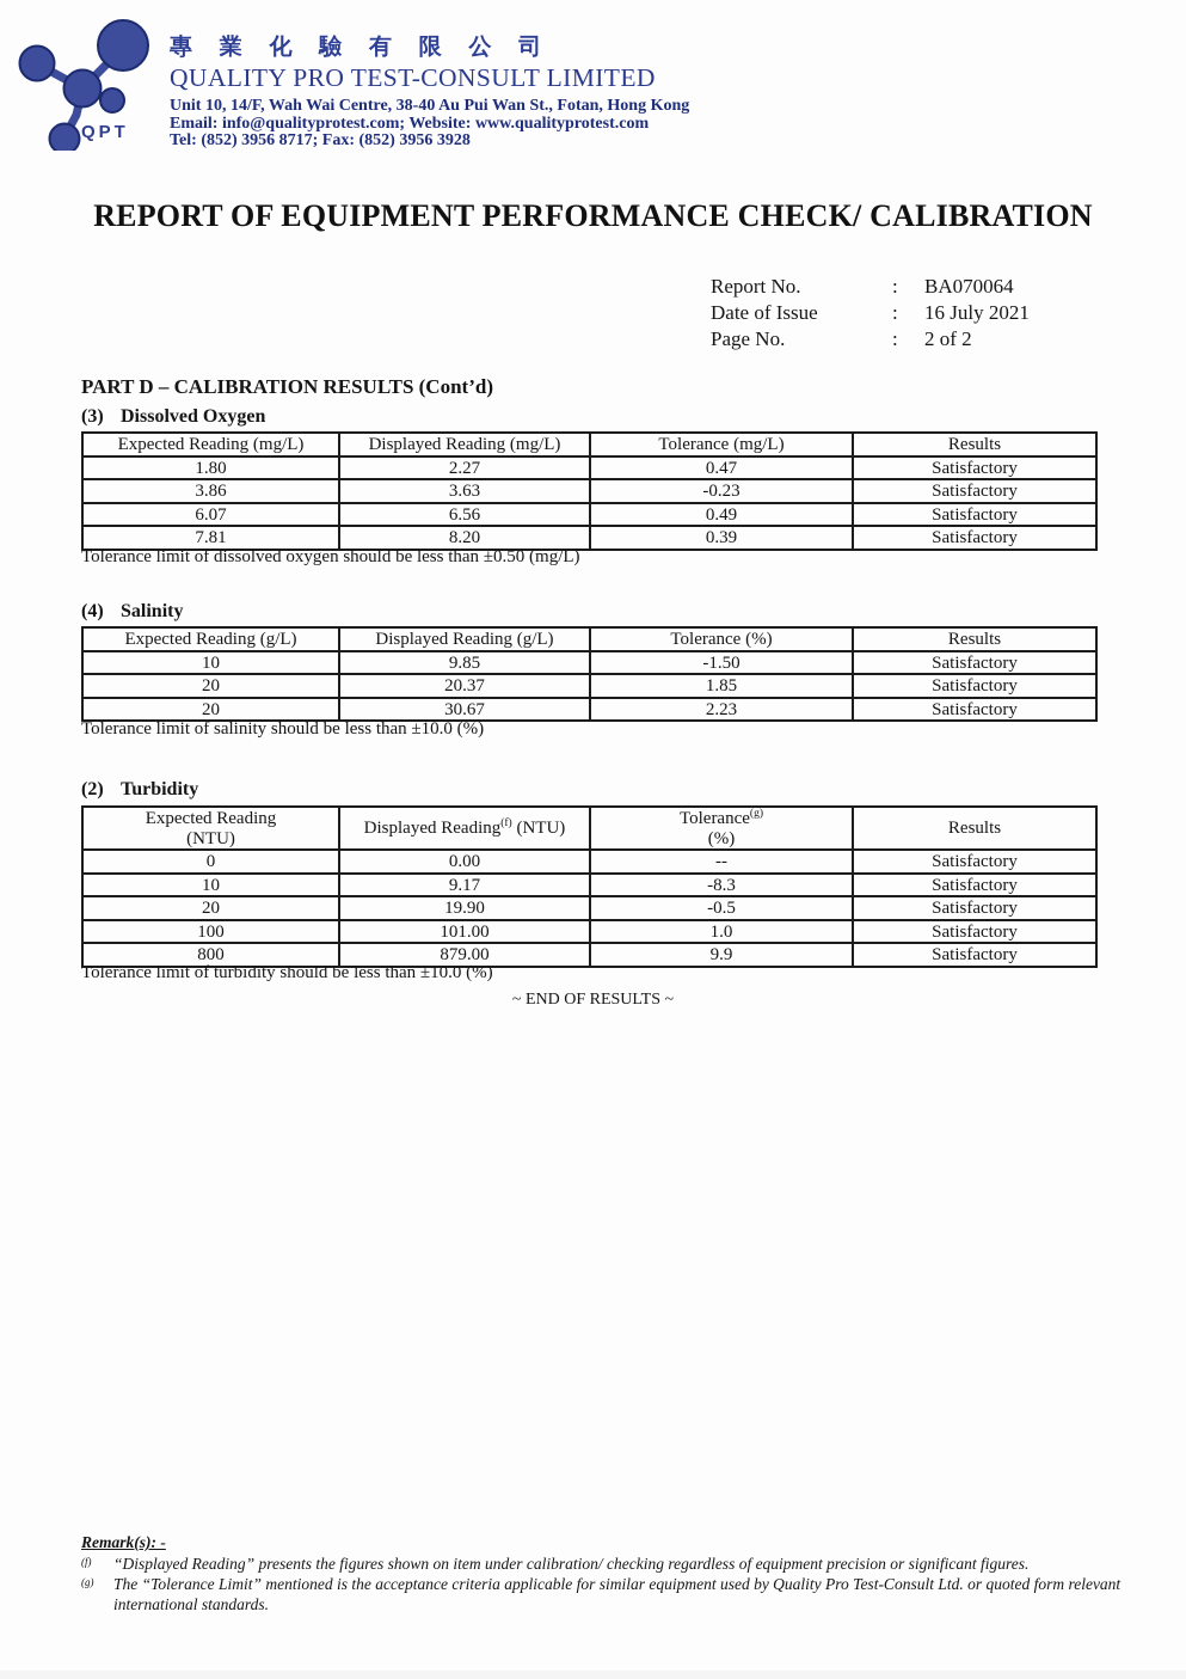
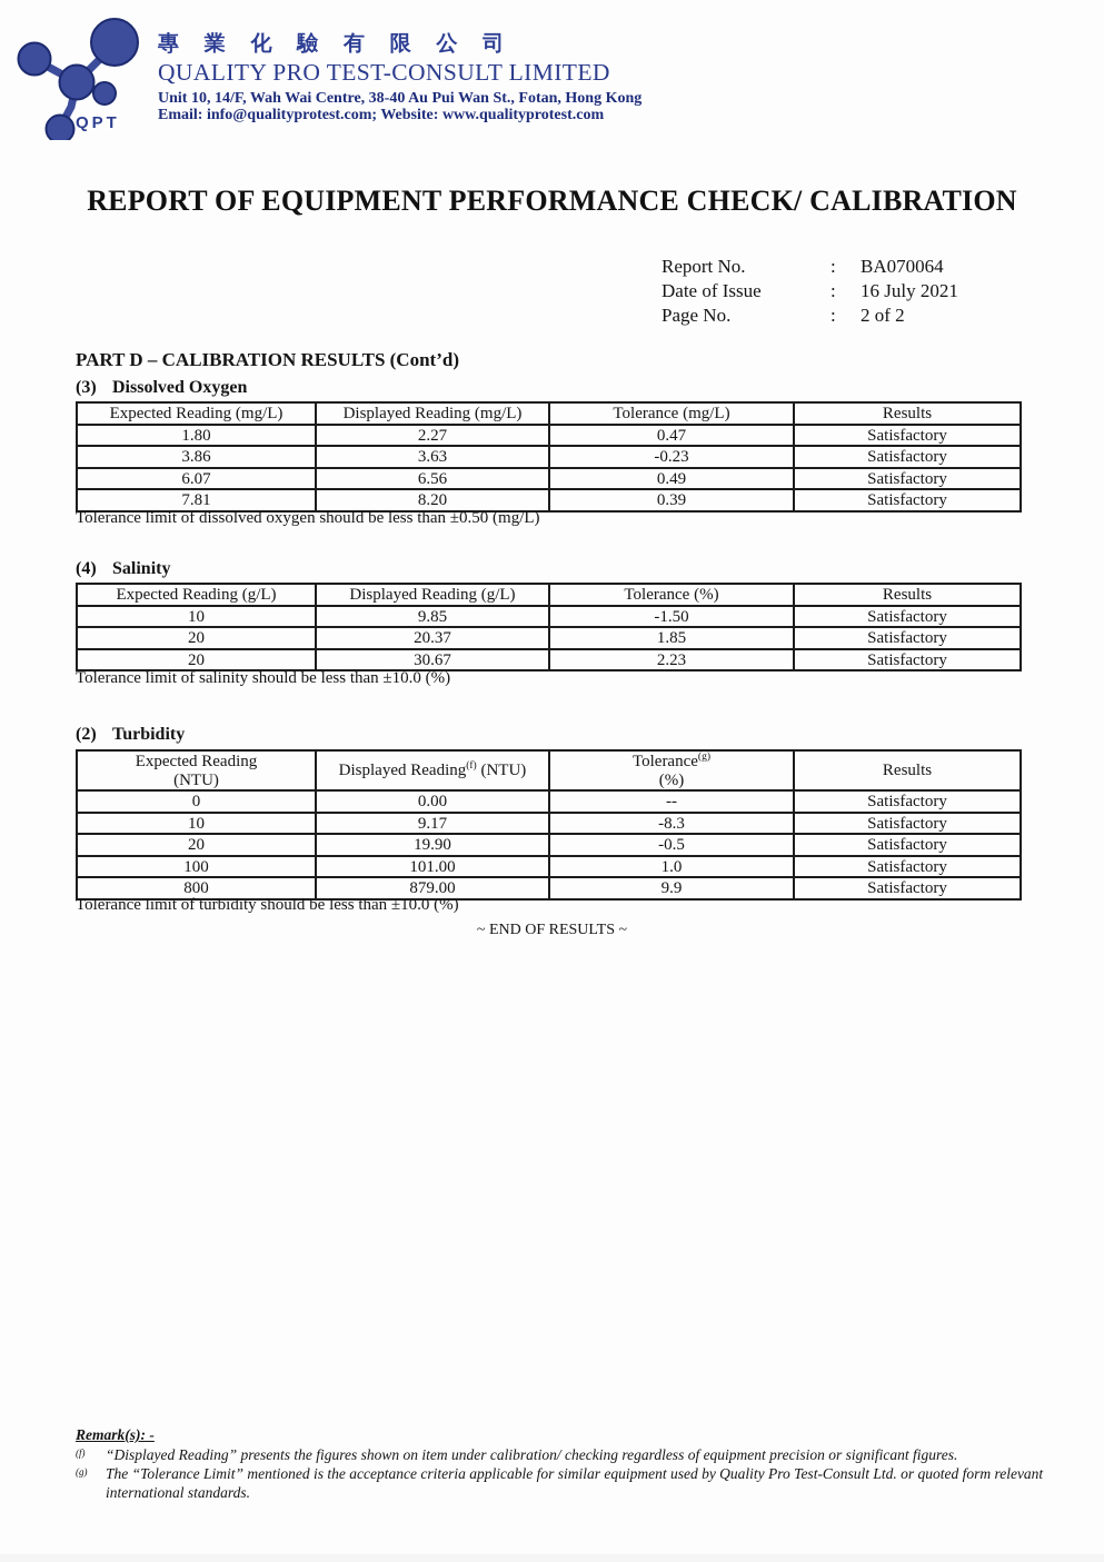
  QPT
  專 業 化 驗 有 限 公 司
  QUALITY PRO TEST-CONSULT LIMITED
  Unit 10, 14/F, Wah Wai Centre, 38-40 Au Pui Wan St., Fotan, Hong Kong
  Email: info@qualityprotest.com; Website: www.qualityprotest.com
- Tel: (852) 3956 8717; Fax: (852) 3956 3928
  REPORT OF EQUIPMENT PERFORMANCE CHECK/ CALIBRATION
  Report No.
  :
  BA070064
  Date of Issue
  :
  16 July 2021
  Page No.
  :
  2 of 2
  PART D – CALIBRATION RESULTS (Cont’d)
  (3) Dissolved Oxygen
  Expected Reading (mg/L)	Displayed Reading (mg/L)	Tolerance (mg/L)	Results
  1.80	2.27	0.47	Satisfactory
  3.86	3.63	-0.23	Satisfactory
  6.07	6.56	0.49	Satisfactory
  7.81	8.20	0.39	Satisfactory
  Tolerance limit of dissolved oxygen should be less than ±0.50 (mg/L)
  (4) Salinity
  Expected Reading (g/L)	Displayed Reading (g/L)	Tolerance (%)	Results
  10	9.85	-1.50	Satisfactory
  20	20.37	1.85	Satisfactory
  20	30.67	2.23	Satisfactory
  Tolerance limit of salinity should be less than ±10.0 (%)
  (2) Turbidity
  Expected Reading (NTU)	Displayed Reading(f) (NTU)	Tolerance(g) (%)	Results
  0	0.00	--	Satisfactory
  10	9.17	-8.3	Satisfactory
  20	19.90	-0.5	Satisfactory
  100	101.00	1.0	Satisfactory
  800	879.00	9.9	Satisfactory
  Tolerance limit of turbidity should be less than ±10.0 (%)
  ~ END OF RESULTS ~
  Remark(s): -
  (f)
  “Displayed Reading” presents the figures shown on item under calibration/ checking regardless of equipment precision or significant figures.
  (g)
  The “Tolerance Limit” mentioned is the acceptance criteria applicable for similar equipment used by Quality Pro Test-Consult Ltd. or quoted form relevant international standards.
